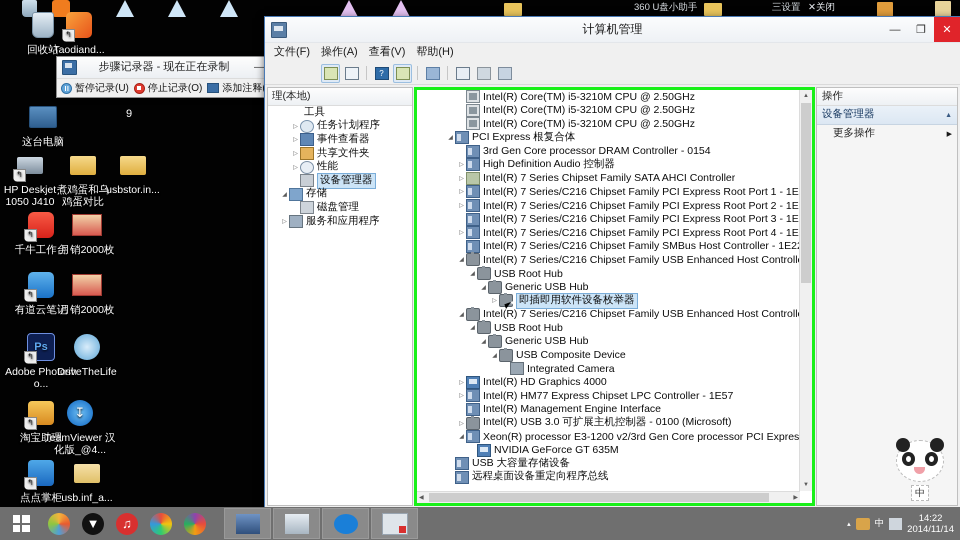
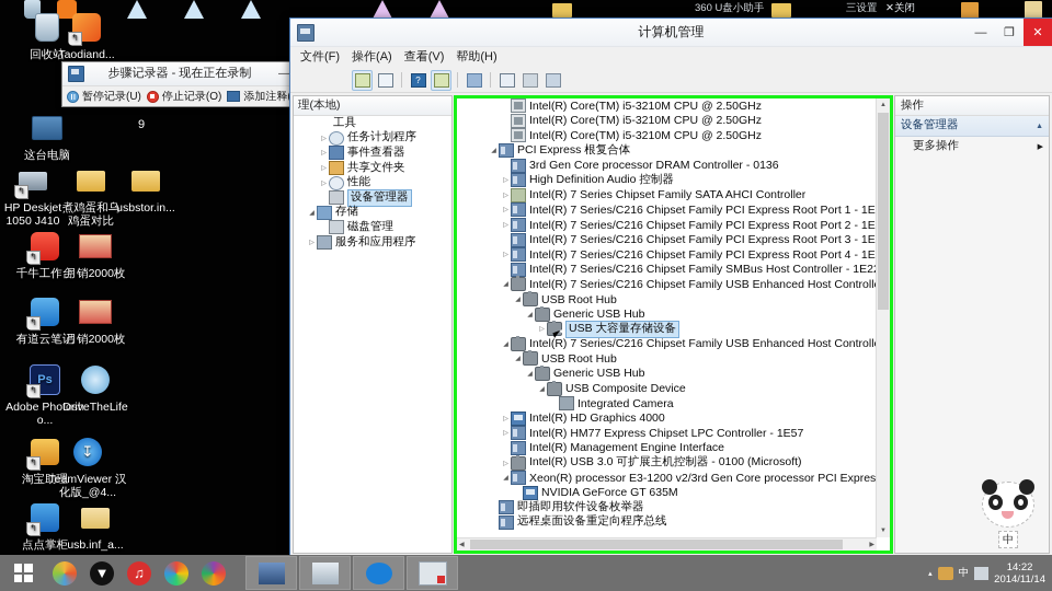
  360 U盘小助手
  三设置
  ✕关闭
  回收站
  ↰
  Taodiand...
  这台电脑
  ↰
  HP Deskjet 1050 J410
  煮鸡蛋和乌鸡蛋对比
  usbstor.in...
  ↰
  千牛工作台
  月销2000枚
  ↰
  有道云笔记
  月销2000枚
  Ps
  ↰
  Adobe Photosho...
  DriveTheLife
  ↰
  淘宝助理
  ↧
  TeamViewer 汉化版_@4...
  ↰
  点点掌柜
  usb.inf_a...
  9
  步骤记录器 - 现在正在录制
  —
  暂停记录(U)
  停止记录(O)
  计算机管理
  —
  ❐
  ✕
  文件(F)
  操作(A)
  查看(V)
  帮助(H)
  ?
  理(本地)
  工具
  任务计划程序
  事件查看器
  共享文件夹
  性能
  设备管理器
  存储
  磁盘管理
  服务和应用程序
  Intel(R) Core(TM) i5-3210M CPU @ 2.50GHz
  Intel(R) Core(TM) i5-3210M CPU @ 2.50GHz
  Intel(R) Core(TM) i5-3210M CPU @ 2.50GHz
  PCI Express 根复合体
- 3rd Gen Core processor DRAM Controller - 0154
+ 3rd Gen Core processor DRAM Controller - 0136
  High Definition Audio 控制器
  Intel(R) 7 Series Chipset Family SATA AHCI Controller
  Intel(R) 7 Series/C216 Chipset Family PCI Express Root Port 1 - 1E
  Intel(R) 7 Series/C216 Chipset Family PCI Express Root Port 2 - 1E
  Intel(R) 7 Series/C216 Chipset Family PCI Express Root Port 3 - 1E
  Intel(R) 7 Series/C216 Chipset Family PCI Express Root Port 4 - 1E
  Intel(R) 7 Series/C216 Chipset Family SMBus Host Controller - 1E2
  Intel(R) 7 Series/C216 Chipset Family USB Enhanced Host Controll
  USB Root Hub
  Generic USB Hub
- 即插即用软件设备枚举器
+ USB 大容量存储设备
  Intel(R) 7 Series/C216 Chipset Family USB Enhanced Host Controll
  USB Root Hub
  Generic USB Hub
  USB Composite Device
  Integrated Camera
  Intel(R) HD Graphics 4000
  Intel(R) HM77 Express Chipset LPC Controller - 1E57
  Intel(R) Management Engine Interface
  Intel(R) USB 3.0 可扩展主机控制器 - 0100 (Microsoft)
  Xeon(R) processor E3-1200 v2/3rd Gen Core processor PCI Expres
  NVIDIA GeForce GT 635M
- USB 大容量存储设备
+ 即插即用软件设备枚举器
  远程桌面设备重定向程序总线
  操作
  设备管理器
  更多操作
  中
  ▼
  ♫
  中
  14:22
  2014/11/14
